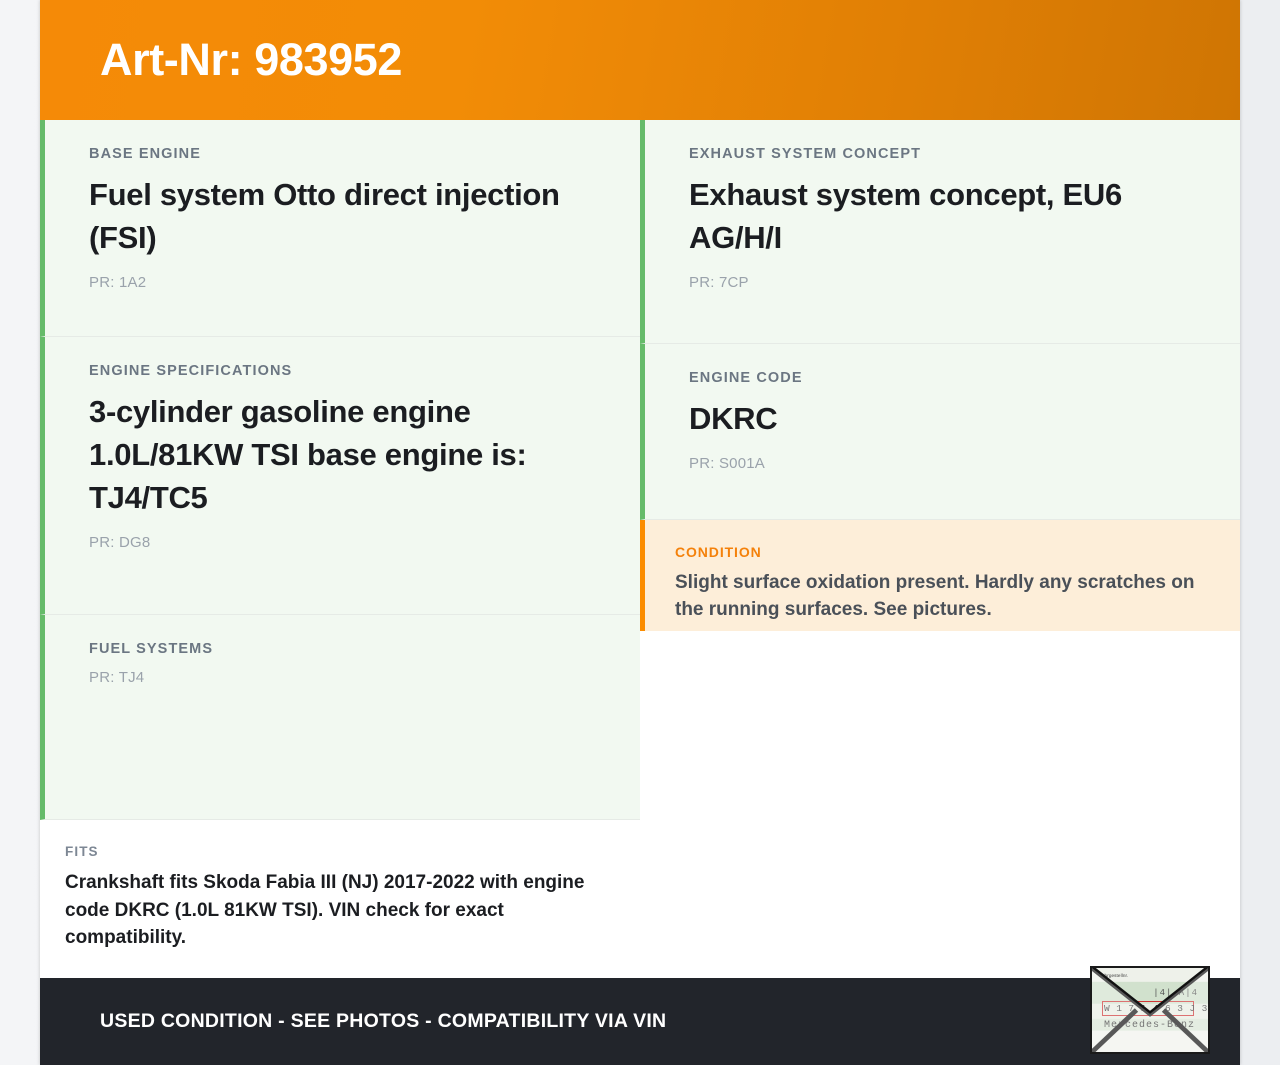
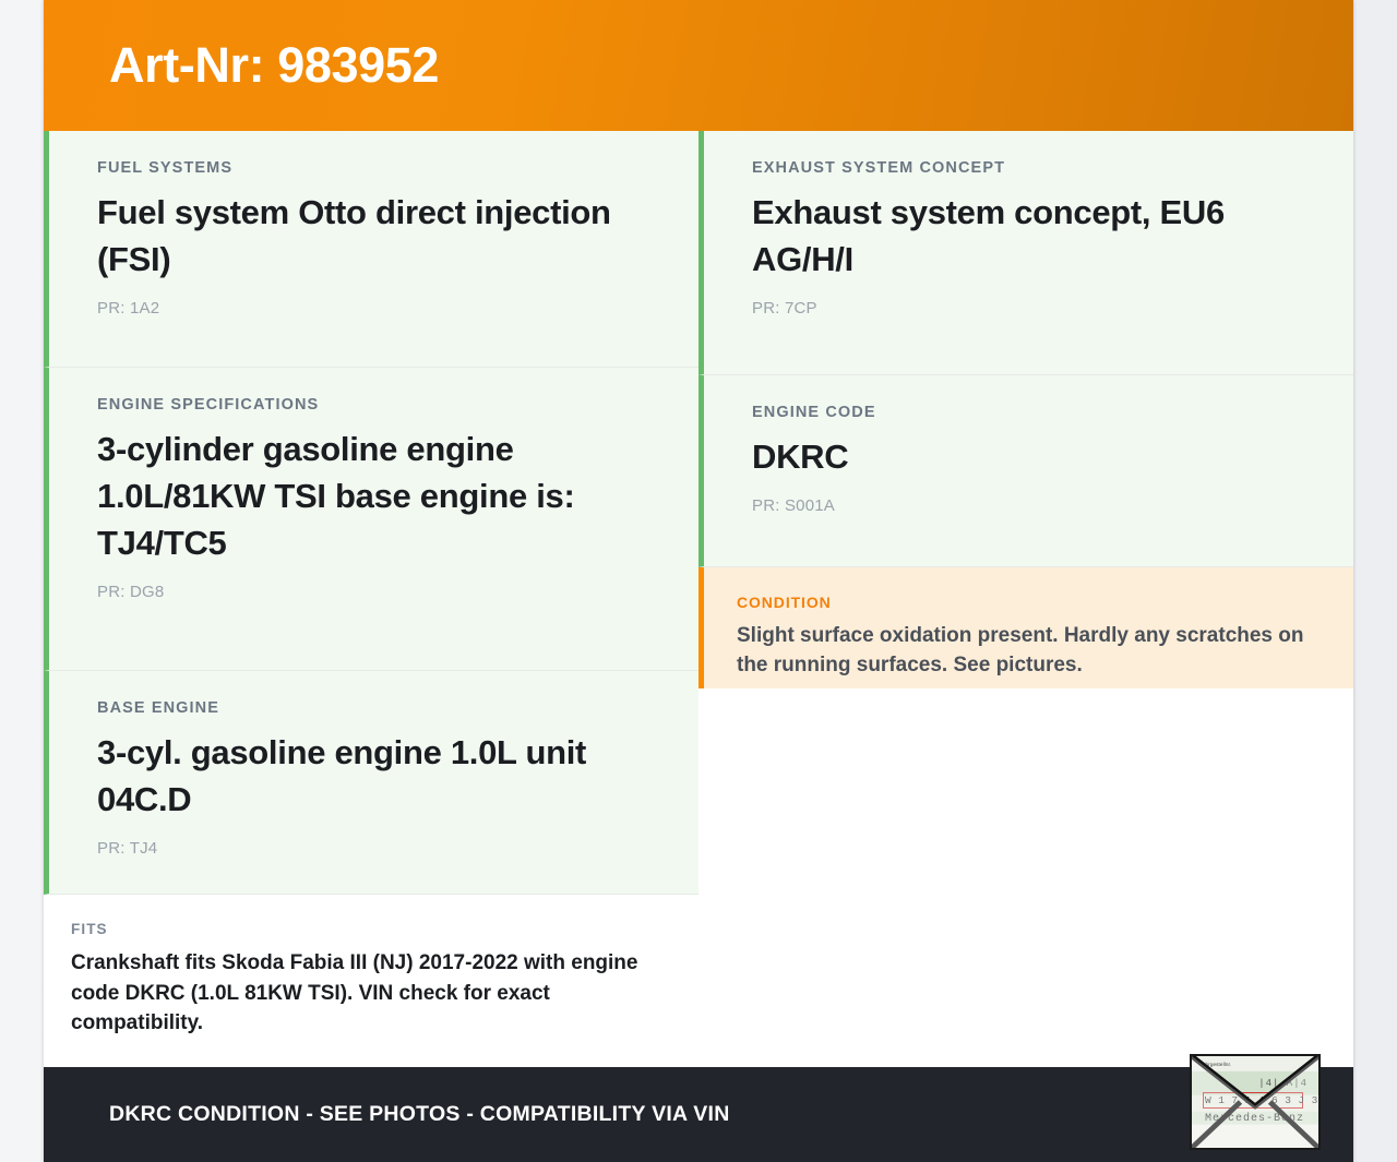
  Art-Nr: 983952
- BASE ENGINE
+ FUEL SYSTEMS
  Fuel system Otto direct injection (FSI)
  PR: 1A2
  ENGINE SPECIFICATIONS
  3-cylinder gasoline engine 1.0L/81KW TSI base engine is: TJ4/TC5
  PR: DG8
- FUEL SYSTEMS
+ BASE ENGINE
+ 3-cyl. gasoline engine 1.0L unit 04C.D
  PR: TJ4
  FITS
  Crankshaft fits Skoda Fabia III (NJ) 2017-2022 with engine code DKRC (1.0L 81KW TSI). VIN check for exact compatibility.
  EXHAUST SYSTEM CONCEPT
  Exhaust system concept, EU6 AG/H/I
  PR: 7CP
  ENGINE CODE
  DKRC
  PR: S001A
  CONDITION
  Slight surface oxidation present. Hardly any scratches on the running surfaces. See pictures.
- USED CONDITION - SEE PHOTOS - COMPATIBILITY VIA VIN
+ DKRC CONDITION - SEE PHOTOS - COMPATIBILITY VIA VIN
  |4| A|4
  Mecedes-Bnz
